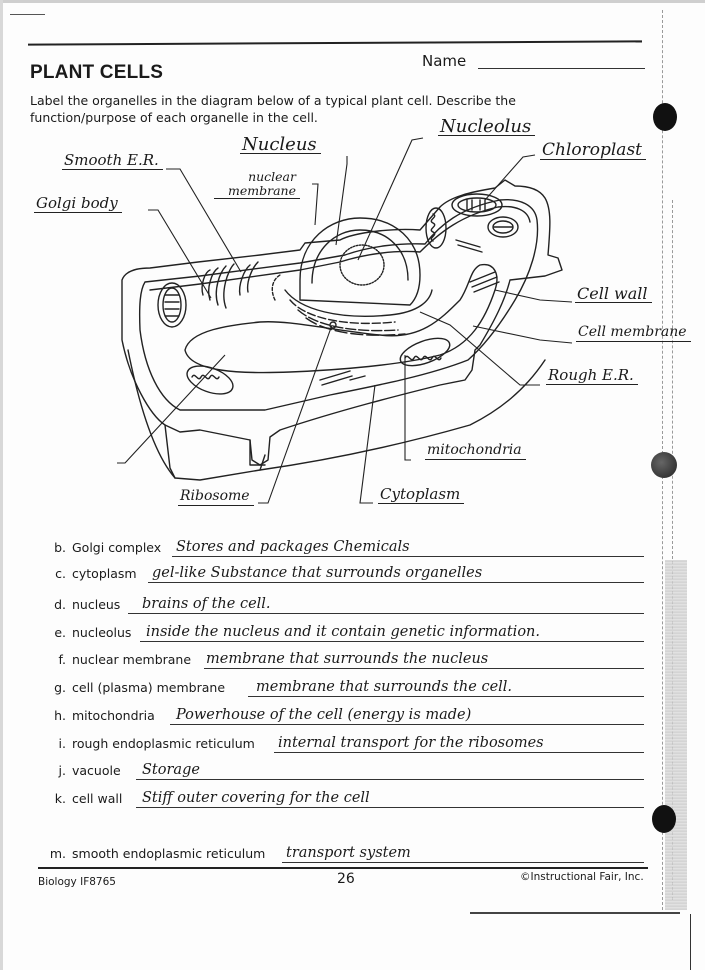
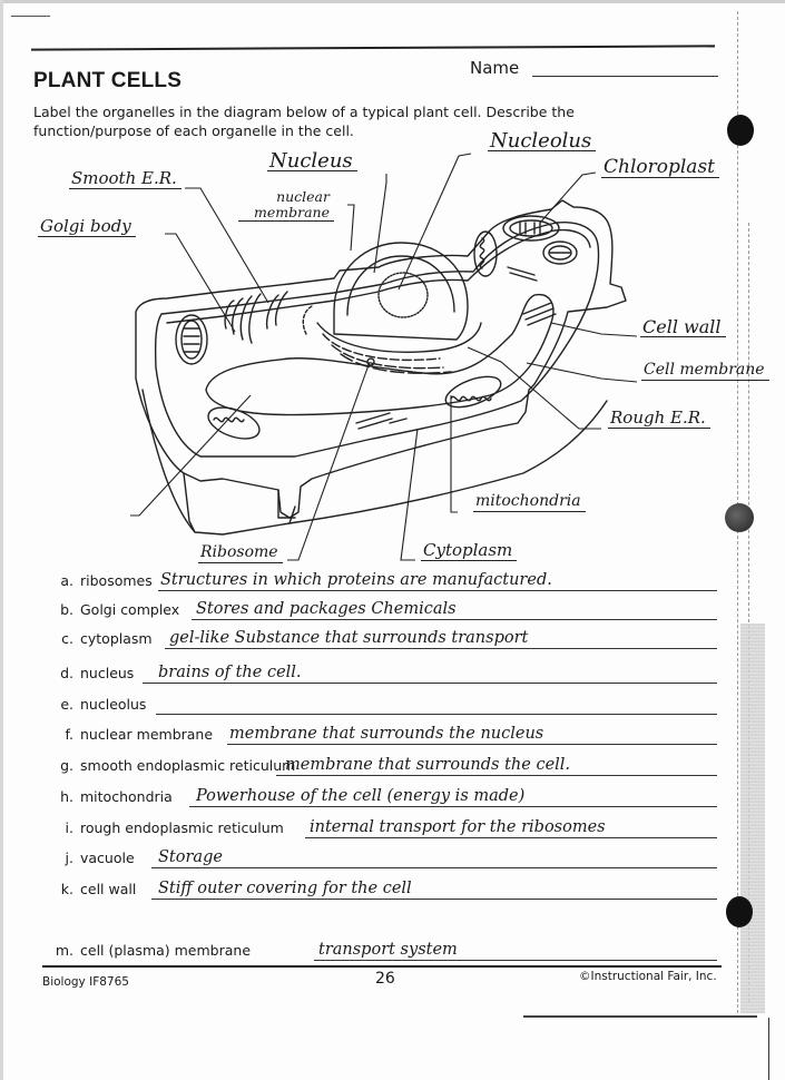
  PLANT CELLS
  Name
  Label the organelles in the diagram below of a typical plant cell. Describe the function/purpose of each organelle in the cell.
  Nucleolus
  Chloroplast
  Nucleus
  Smooth E.R.
  nuclear membrane
  Golgi body
  Cell wall
  Cell membrane
  Rough E.R.
  mitochondria
  Ribosome
  Cytoplasm
+ a.
+ ribosomes
+ Structures in which proteins are manufactured.
  b.
  Golgi complex
  Stores and packages Chemicals
  c.
  cytoplasm
- gel-like Substance that surrounds organelles
+ gel-like Substance that surrounds transport
  d.
  nucleus
  brains of the cell.
  e.
  nucleolus
- inside the nucleus and it contain genetic information.
  f.
  nuclear membrane
  membrane that surrounds the nucleus
  g.
- cell (plasma) membrane
+ smooth endoplasmic reticulum
  membrane that surrounds the cell.
  h.
  mitochondria
  Powerhouse of the cell (energy is made)
  i.
  rough endoplasmic reticulum
  internal transport for the ribosomes
  j.
  vacuole
  Storage
  k.
  cell wall
  Stiff outer covering for the cell
  m.
- smooth endoplasmic reticulum
+ cell (plasma) membrane
  transport system
  Biology IF8765
  26
  ©Instructional Fair, Inc.
